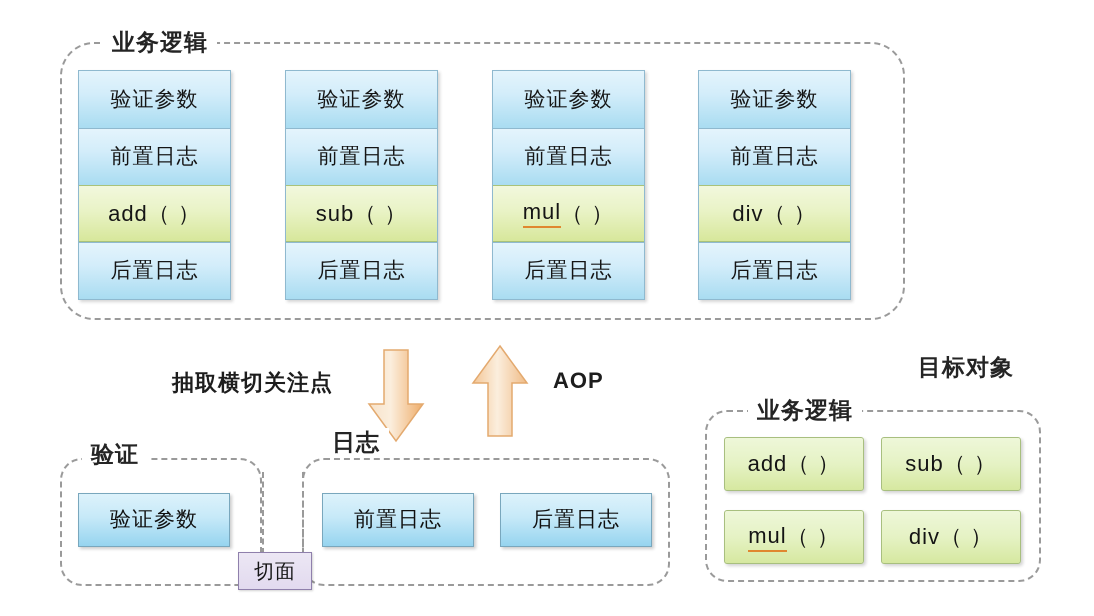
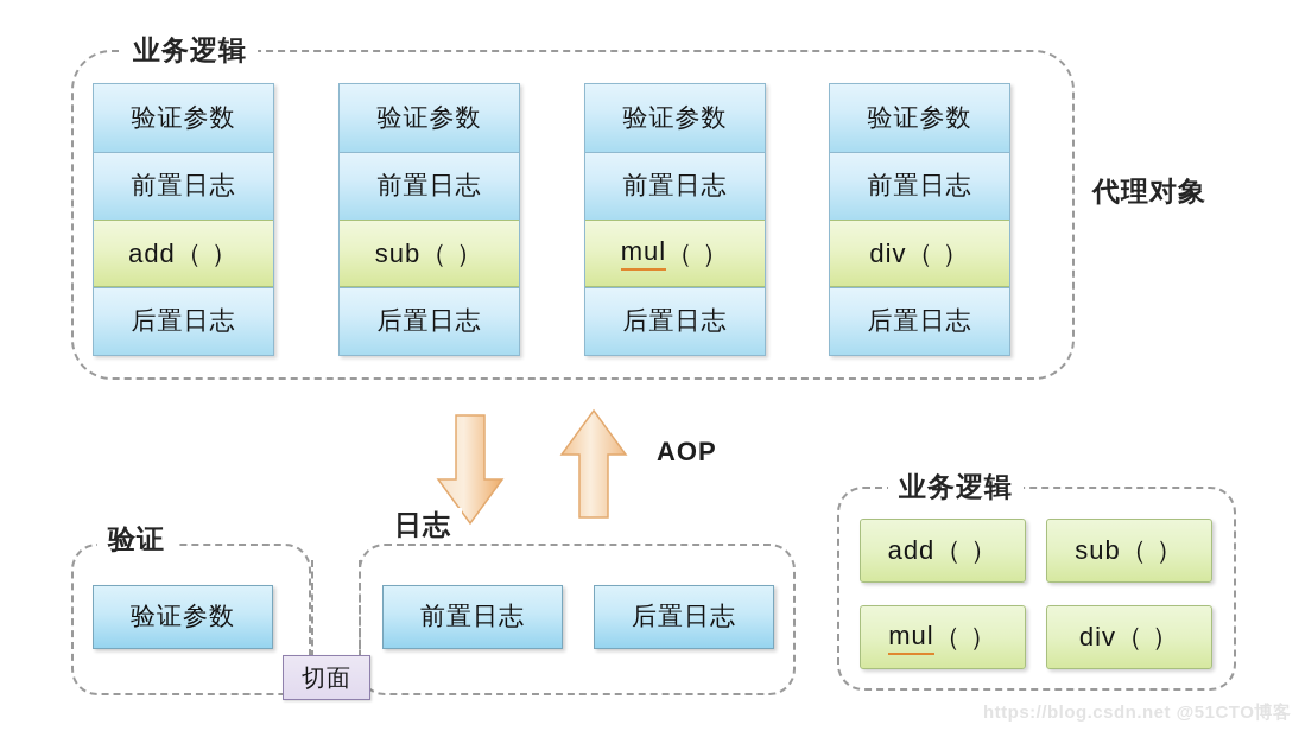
  业务逻辑
+ 代理对象
  验证参数
  前置日志
  add（ ）
  后置日志
  验证参数
  前置日志
  sub（ ）
  后置日志
  验证参数
  前置日志
  mul
  （ ）
  后置日志
  验证参数
  前置日志
  div（ ）
  后置日志
- 抽取横切关注点
  AOP
  验证
  验证参数
  日志
  前置日志
  后置日志
  切面
- 目标对象
  业务逻辑
  add（ ）
  sub（ ）
  mul
  （ ）
  div（ ）
+ https://blog.csdn.net @51CTO博客
